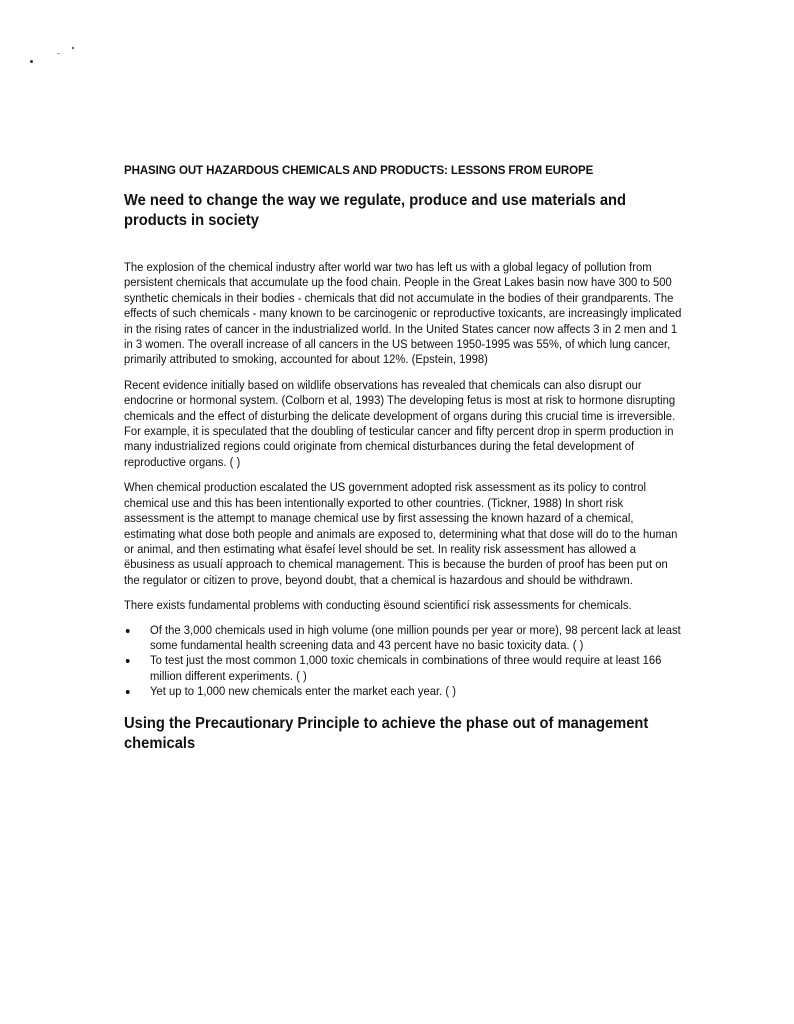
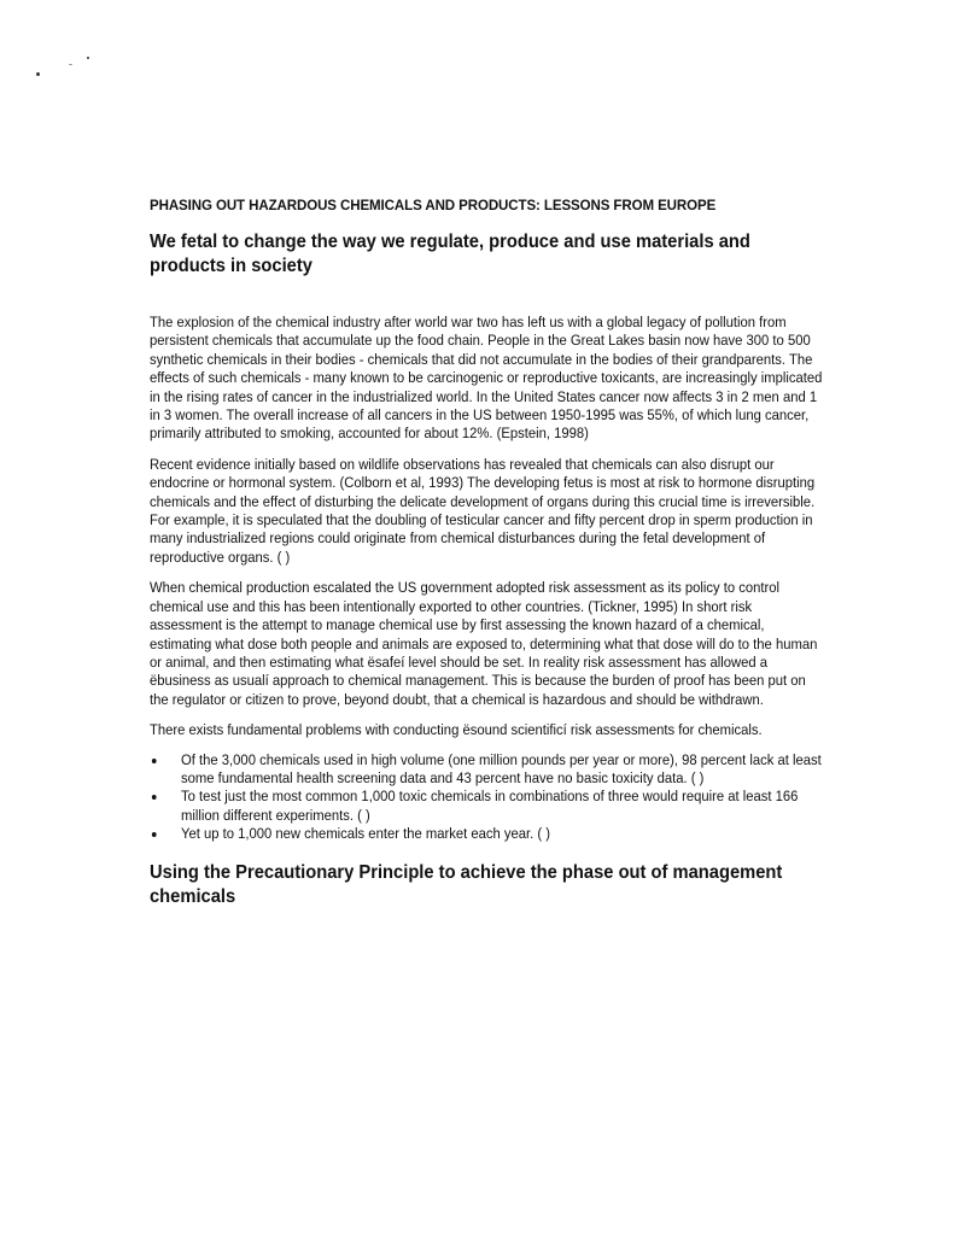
  PHASING OUT HAZARDOUS CHEMICALS AND PRODUCTS: LESSONS FROM EUROPE
- We need to change the way we regulate, produce and use materials and products in society
+ We fetal to change the way we regulate, produce and use materials and products in society
  The explosion of the chemical industry after world war two has left us with a global legacy of pollution from persistent chemicals that accumulate up the food chain. People in the Great Lakes basin now have 300 to 500 synthetic chemicals in their bodies - chemicals that did not accumulate in the bodies of their grandparents. The effects of such chemicals - many known to be carcinogenic or reproductive toxicants, are increasingly implicated in the rising rates of cancer in the industrialized world. In the United States cancer now affects 3 in 2 men and 1 in 3 women. The overall increase of all cancers in the US between 1950-1995 was 55%, of which lung cancer, primarily attributed to smoking, accounted for about 12%. (Epstein, 1998)
  Recent evidence initially based on wildlife observations has revealed that chemicals can also disrupt our endocrine or hormonal system. (Colborn et al, 1993) The developing fetus is most at risk to hormone disrupting chemicals and the effect of disturbing the delicate development of organs during this crucial time is irreversible. For example, it is speculated that the doubling of testicular cancer and fifty percent drop in sperm production in many industrialized regions could originate from chemical disturbances during the fetal development of reproductive organs. ( )
- When chemical production escalated the US government adopted risk assessment as its policy to control chemical use and this has been intentionally exported to other countries. (Tickner, 1988) In short risk assessment is the attempt to manage chemical use by first assessing the known hazard of a chemical, estimating what dose both people and animals are exposed to, determining what that dose will do to the human or animal, and then estimating what ësafeí level should be set. In reality risk assessment has allowed a ëbusiness as usualí approach to chemical management. This is because the burden of proof has been put on the regulator or citizen to prove, beyond doubt, that a chemical is hazardous and should be withdrawn.
+ When chemical production escalated the US government adopted risk assessment as its policy to control chemical use and this has been intentionally exported to other countries. (Tickner, 1995) In short risk assessment is the attempt to manage chemical use by first assessing the known hazard of a chemical, estimating what dose both people and animals are exposed to, determining what that dose will do to the human or animal, and then estimating what ësafeí level should be set. In reality risk assessment has allowed a ëbusiness as usualí approach to chemical management. This is because the burden of proof has been put on the regulator or citizen to prove, beyond doubt, that a chemical is hazardous and should be withdrawn.
  There exists fundamental problems with conducting ësound scientificí risk assessments for chemicals.
  Of the 3,000 chemicals used in high volume (one million pounds per year or more), 98 percent lack at least some fundamental health screening data and 43 percent have no basic toxicity data. ( )
  To test just the most common 1,000 toxic chemicals in combinations of three would require at least 166 million different experiments. ( )
  Yet up to 1,000 new chemicals enter the market each year. ( )
  Using the Precautionary Principle to achieve the phase out of management chemicals
